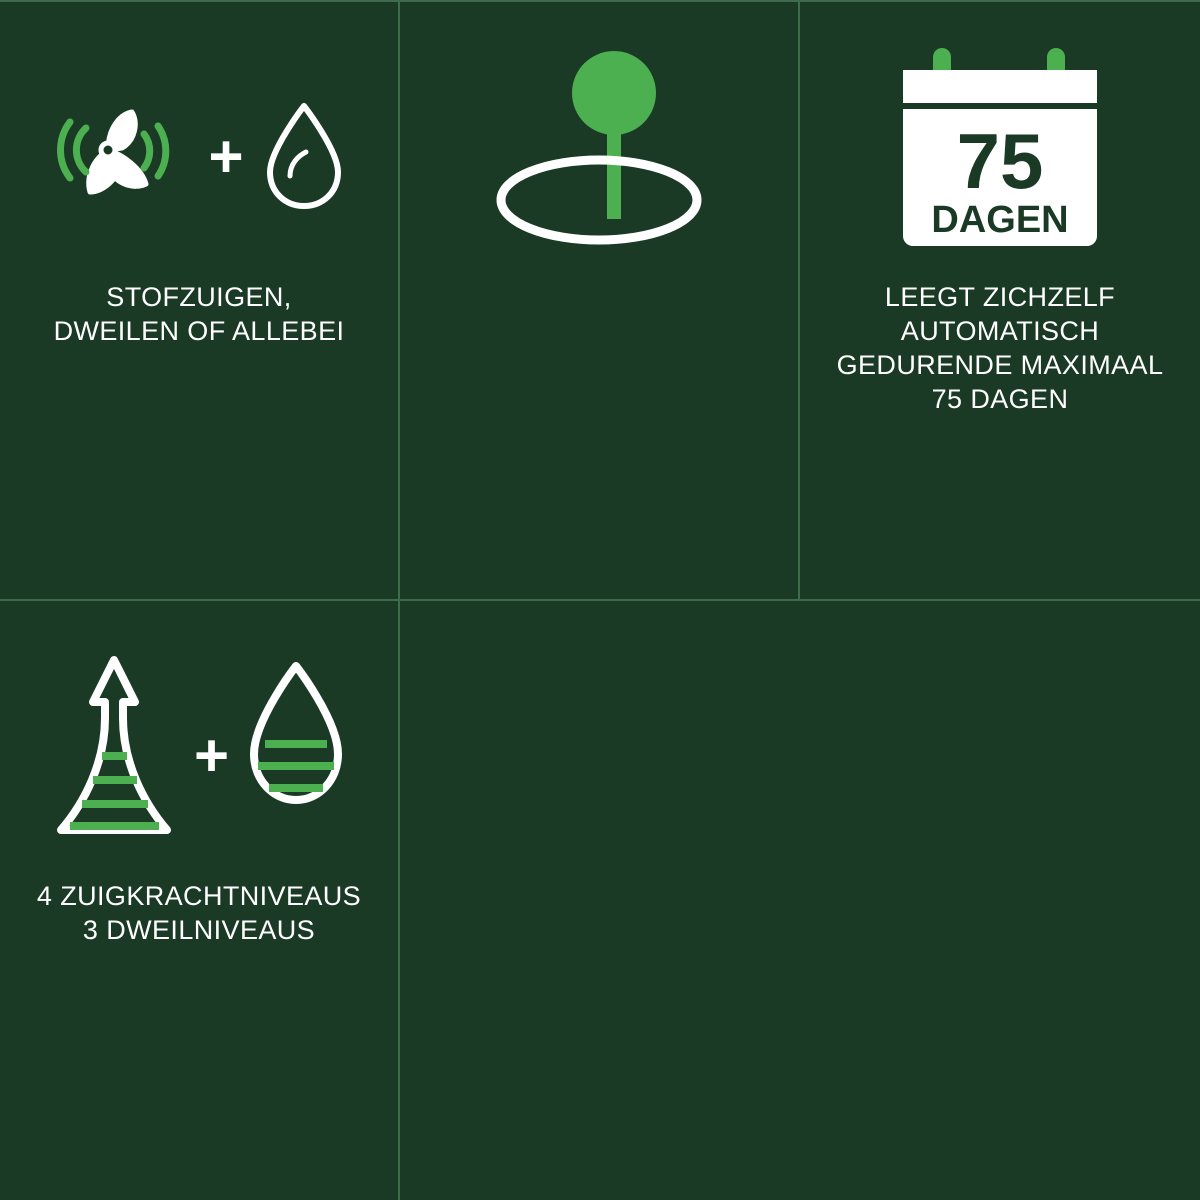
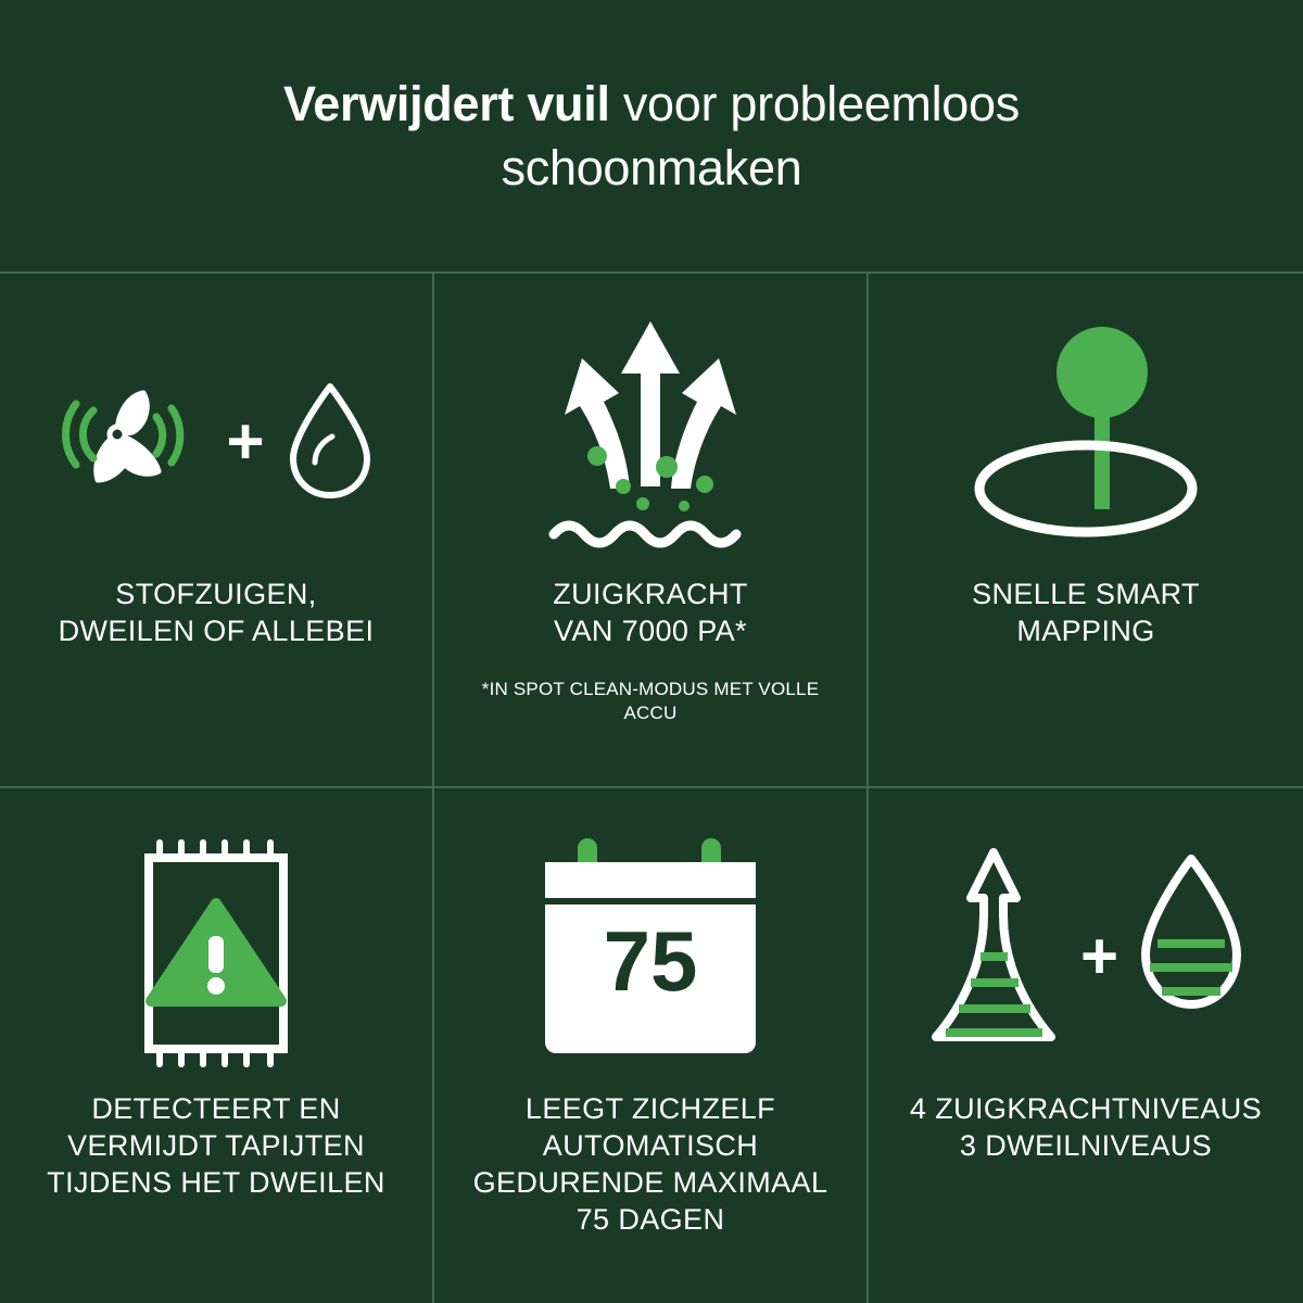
+ Verwijdert vuil voor probleemloos schoonmaken
  +
  STOFZUIGEN,
  DWEILEN OF ALLEBEI
+ ZUIGKRACHT
+ VAN 7000 PA*
+ *IN SPOT CLEAN-MODUS MET VOLLE ACCU
+ SNELLE SMART
+ MAPPING
+ DETECTEERT EN
+ VERMIJDT TAPIJTEN
+ TIJDENS HET DWEILEN
  75
- DAGEN
  LEEGT ZICHZELF
  AUTOMATISCH
  GEDURENDE MAXIMAAL
  75 DAGEN
  +
  4 ZUIGKRACHTNIVEAUS
  3 DWEILNIVEAUS
